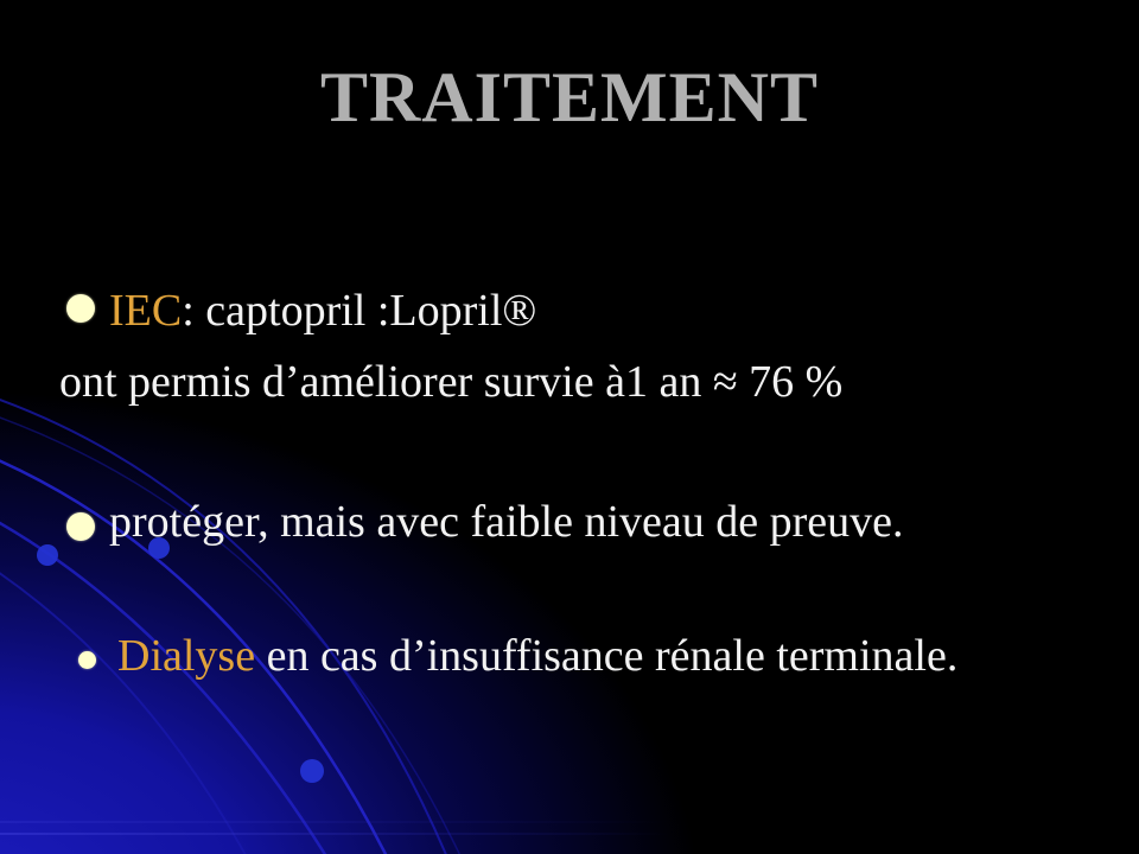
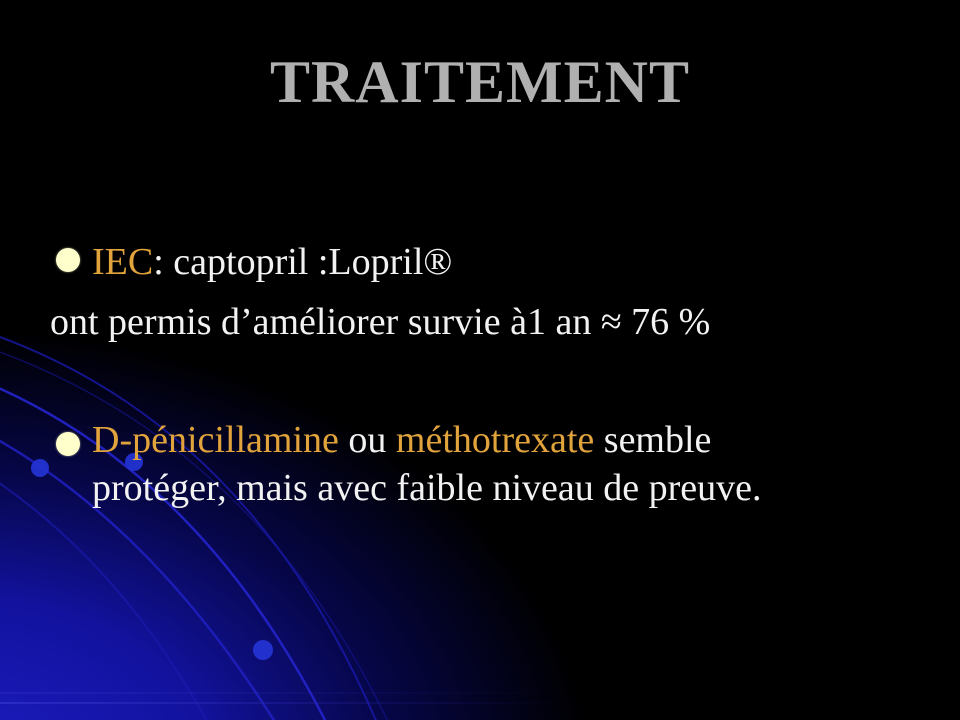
  TRAITEMENT
  IEC: captopril :Lopril®
  ont permis d’améliorer survie à1 an ≈ 76 %
+ D-pénicillamine ou méthotrexate semble
  protéger, mais avec faible niveau de preuve.
- Dialyse en cas d’insuffisance rénale terminale.
